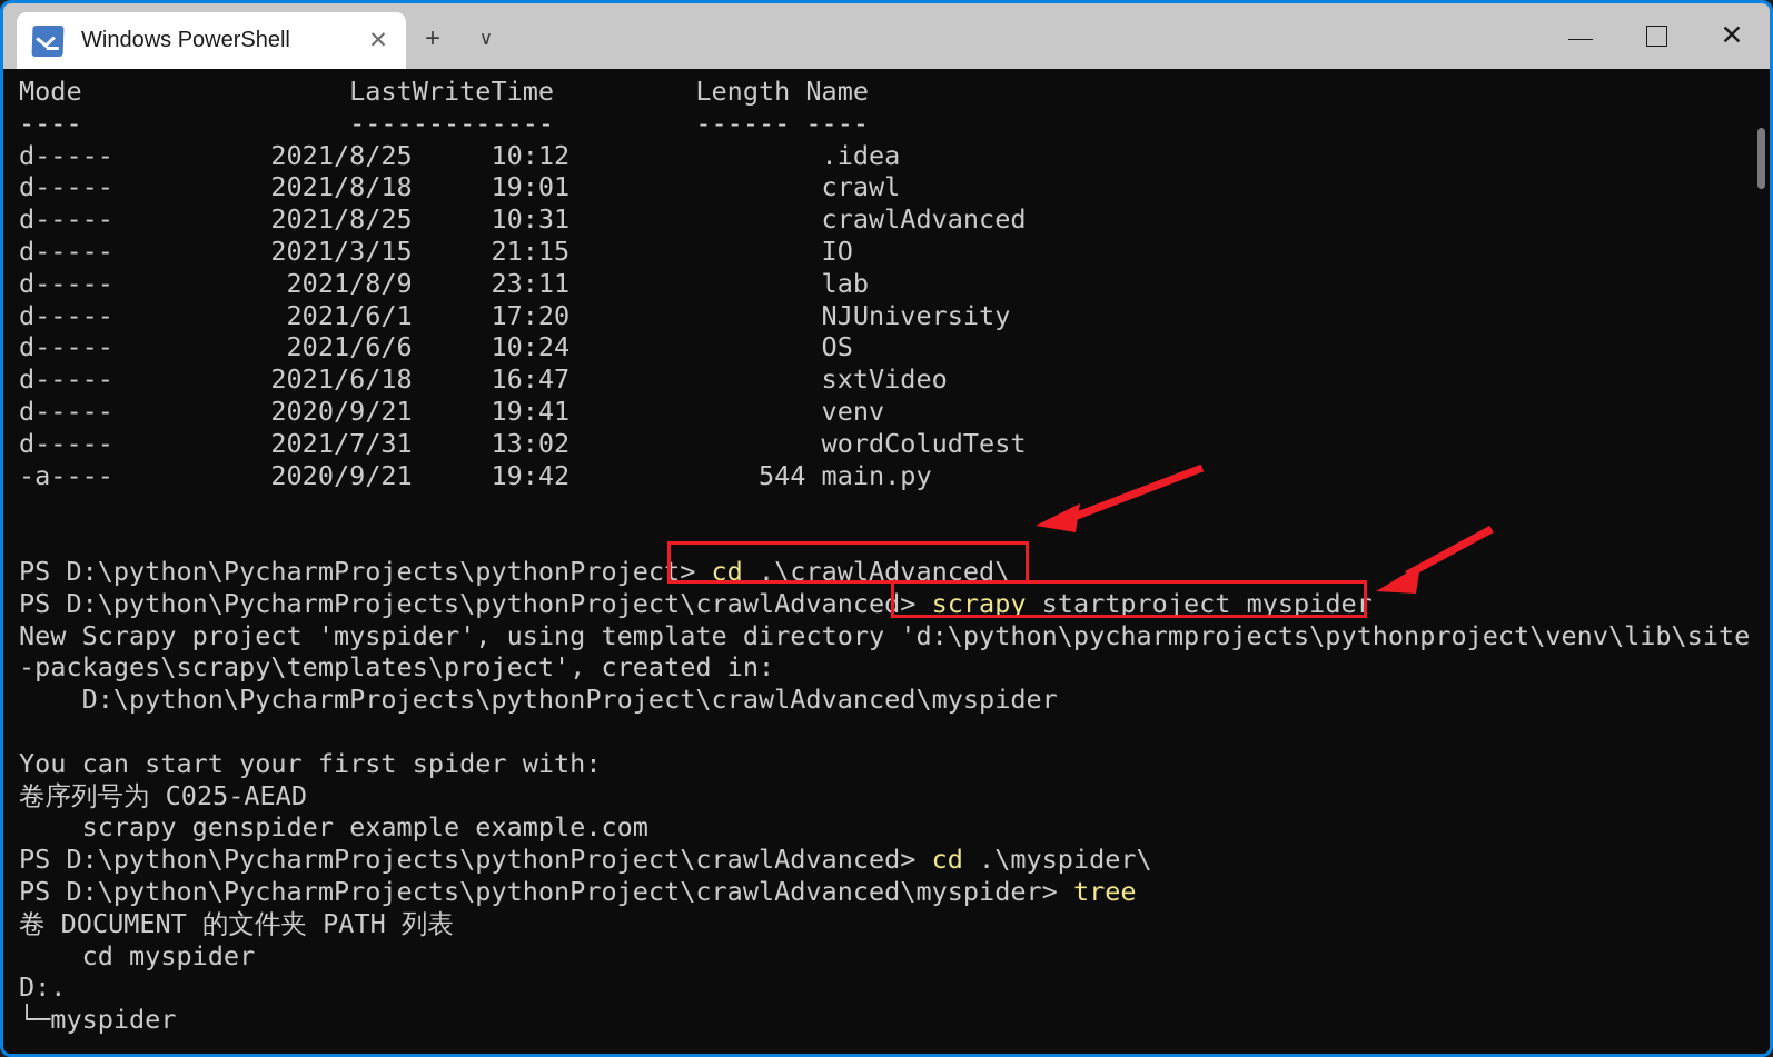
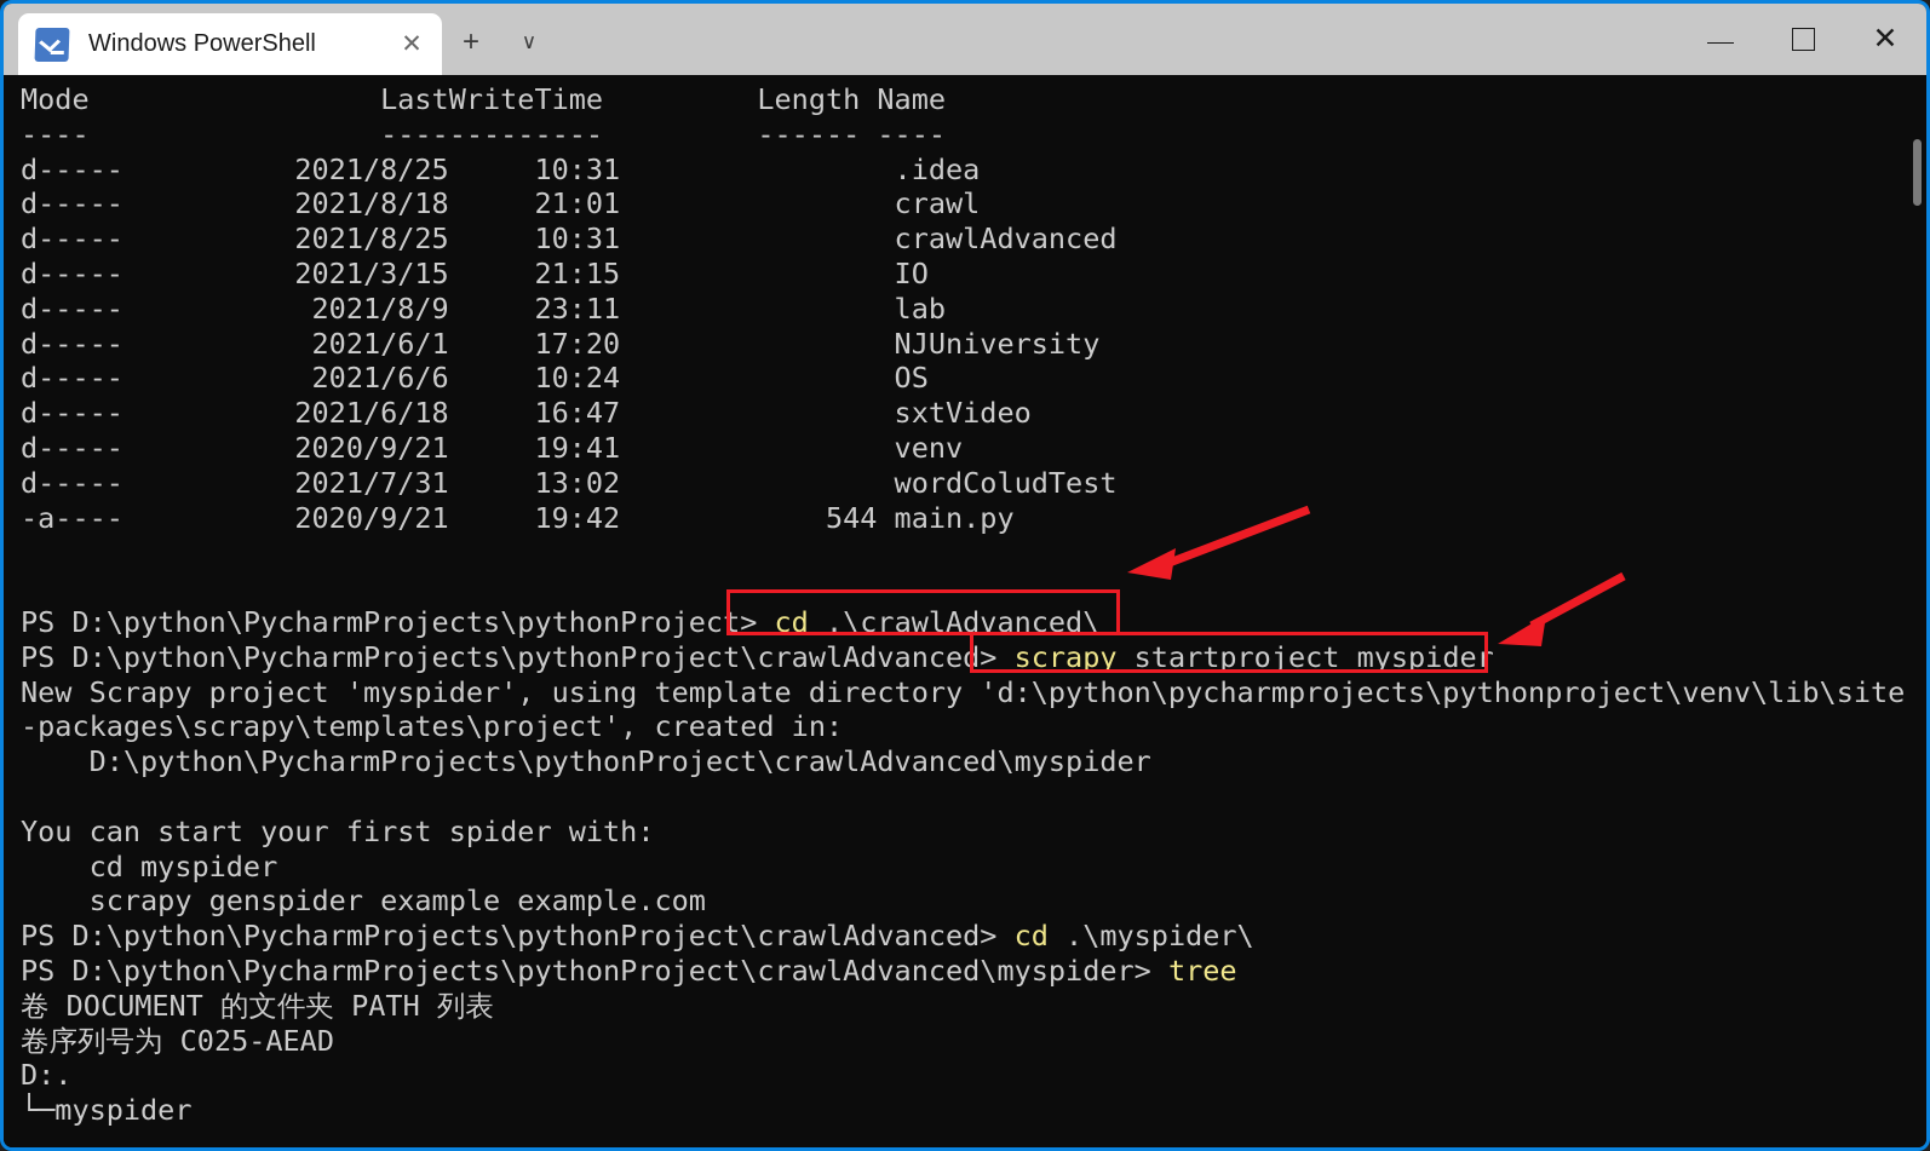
  Windows PowerShell
  ✕
  +
  ∨
  ✕
  Mode LastWriteTime Length Name
  ---- ------------- ------ ----
- d----- 2021/8/25 10:12 .idea
+ d----- 2021/8/25 10:31 .idea
- d----- 2021/8/18 19:01 crawl
+ d----- 2021/8/18 21:01 crawl
  d----- 2021/8/25 10:31 crawlAdvanced
  d----- 2021/3/15 21:15 IO
  d----- 2021/8/9 23:11 lab
  d----- 2021/6/1 17:20 NJUniversity
  d----- 2021/6/6 10:24 OS
  d----- 2021/6/18 16:47 sxtVideo
  d----- 2020/9/21 19:41 venv
  d----- 2021/7/31 13:02 wordColudTest
  -a---- 2020/9/21 19:42 544 main.py
  PS D:\python\PycharmProjects\pythonProject> cd .\crawlAdvanced\
  PS D:\python\PycharmProjects\pythonProject\crawlAdvanced> scrapy startproject myspider
  New Scrapy project 'myspider', using template directory 'd:\python\pycharmprojects\pythonproject\venv\lib\site
  -packages\scrapy\templates\project', created in:
  D:\python\PycharmProjects\pythonProject\crawlAdvanced\myspider
  You can start your first spider with:
- 卷序列号为 C025-AEAD
+ cd myspider
  scrapy genspider example example.com
  PS D:\python\PycharmProjects\pythonProject\crawlAdvanced> cd .\myspider\
  PS D:\python\PycharmProjects\pythonProject\crawlAdvanced\myspider> tree
  卷 DOCUMENT 的文件夹 PATH 列表
- cd myspider
+ 卷序列号为 C025-AEAD
  D:.
  └─myspider
